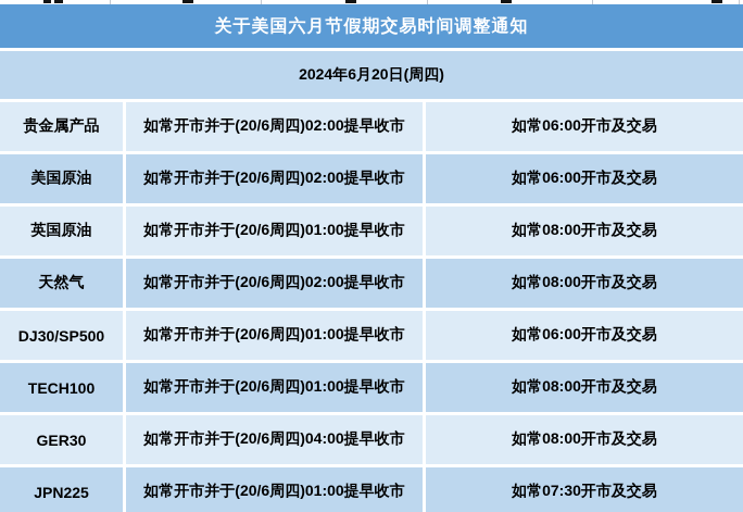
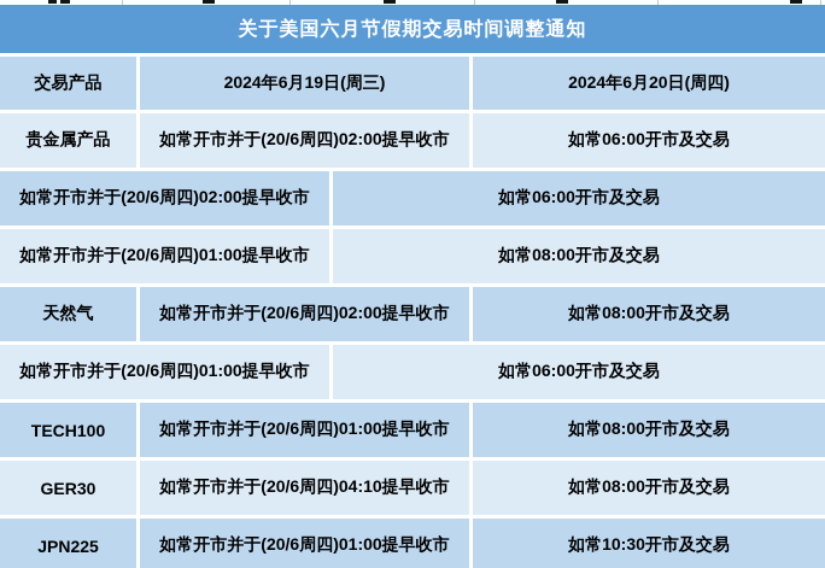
  关于美国六月节假期交易时间调整通知
+ 交易产品
+ 2024年6月19日(周三)
  2024年6月20日(周四)
  贵金属产品
  如常开市并于(20/6周四)02:00提早收市
  如常06:00开市及交易
- 美国原油
  如常开市并于(20/6周四)02:00提早收市
  如常06:00开市及交易
- 英国原油
  如常开市并于(20/6周四)01:00提早收市
  如常08:00开市及交易
  天然气
  如常开市并于(20/6周四)02:00提早收市
  如常08:00开市及交易
- DJ30/SP500
  如常开市并于(20/6周四)01:00提早收市
  如常06:00开市及交易
  TECH100
  如常开市并于(20/6周四)01:00提早收市
  如常08:00开市及交易
  GER30
- 如常开市并于(20/6周四)04:00提早收市
+ 如常开市并于(20/6周四)04:10提早收市
  如常08:00开市及交易
  JPN225
  如常开市并于(20/6周四)01:00提早收市
- 如常07:30开市及交易
+ 如常10:30开市及交易
